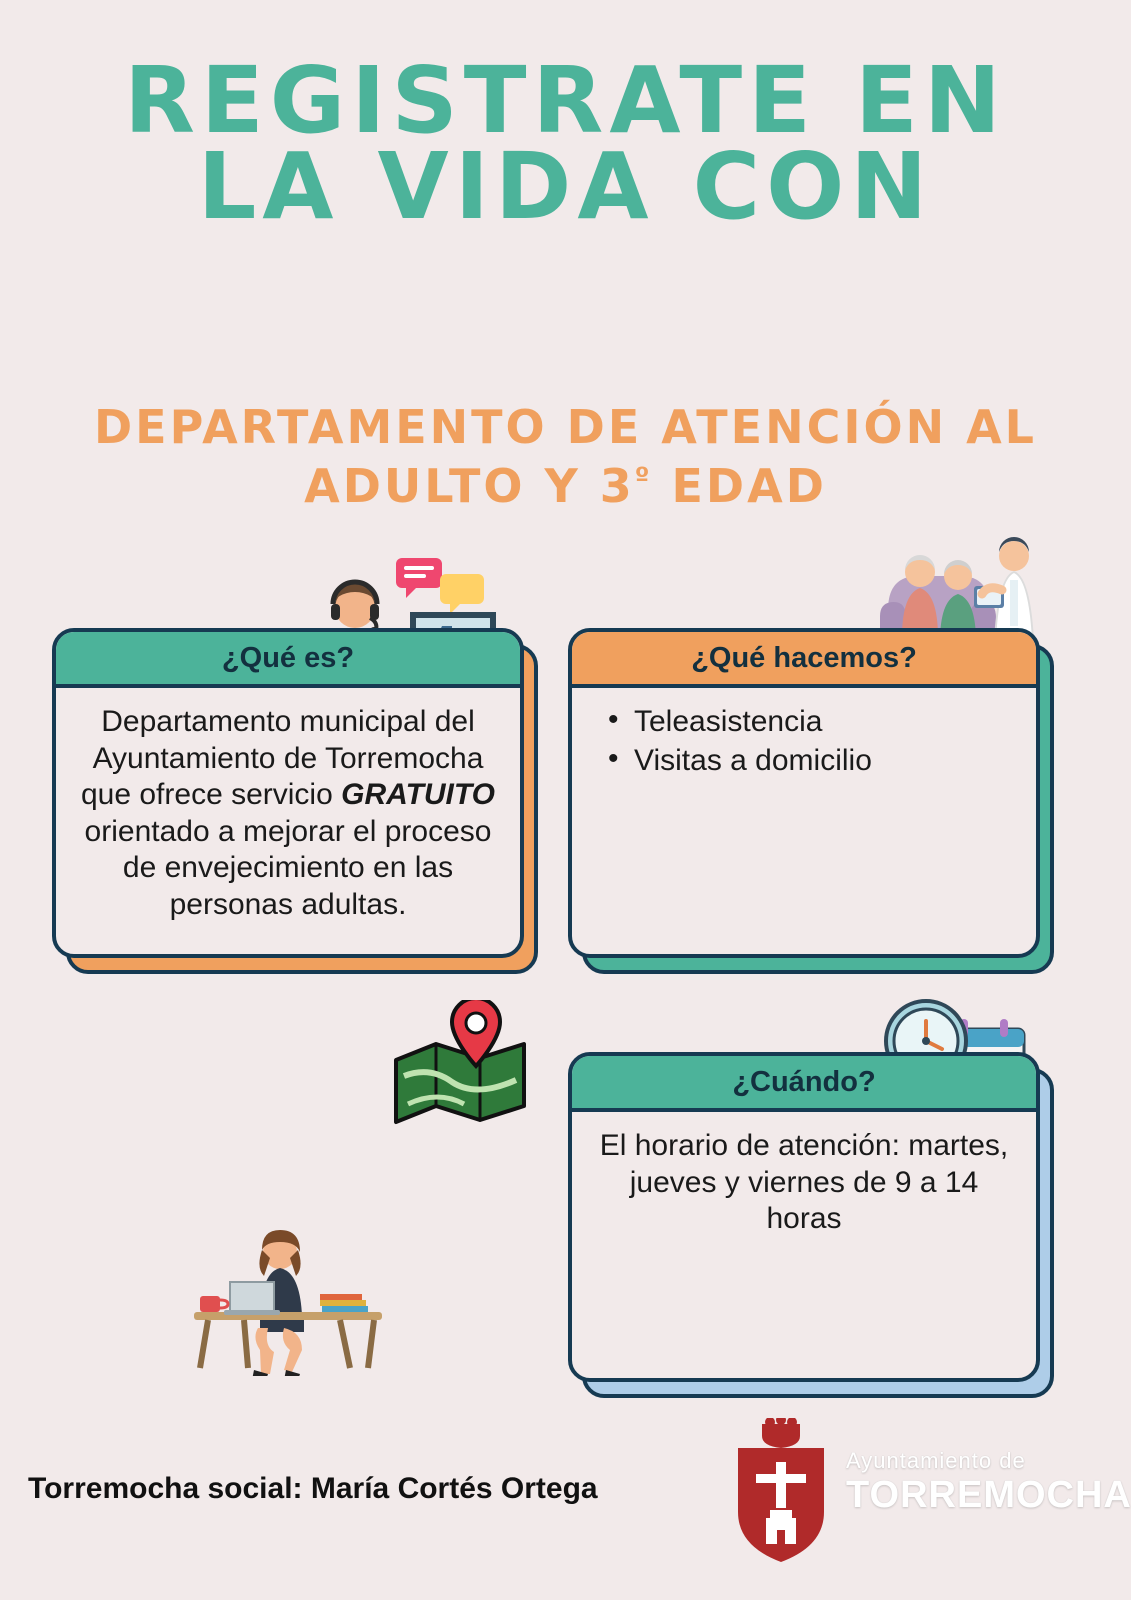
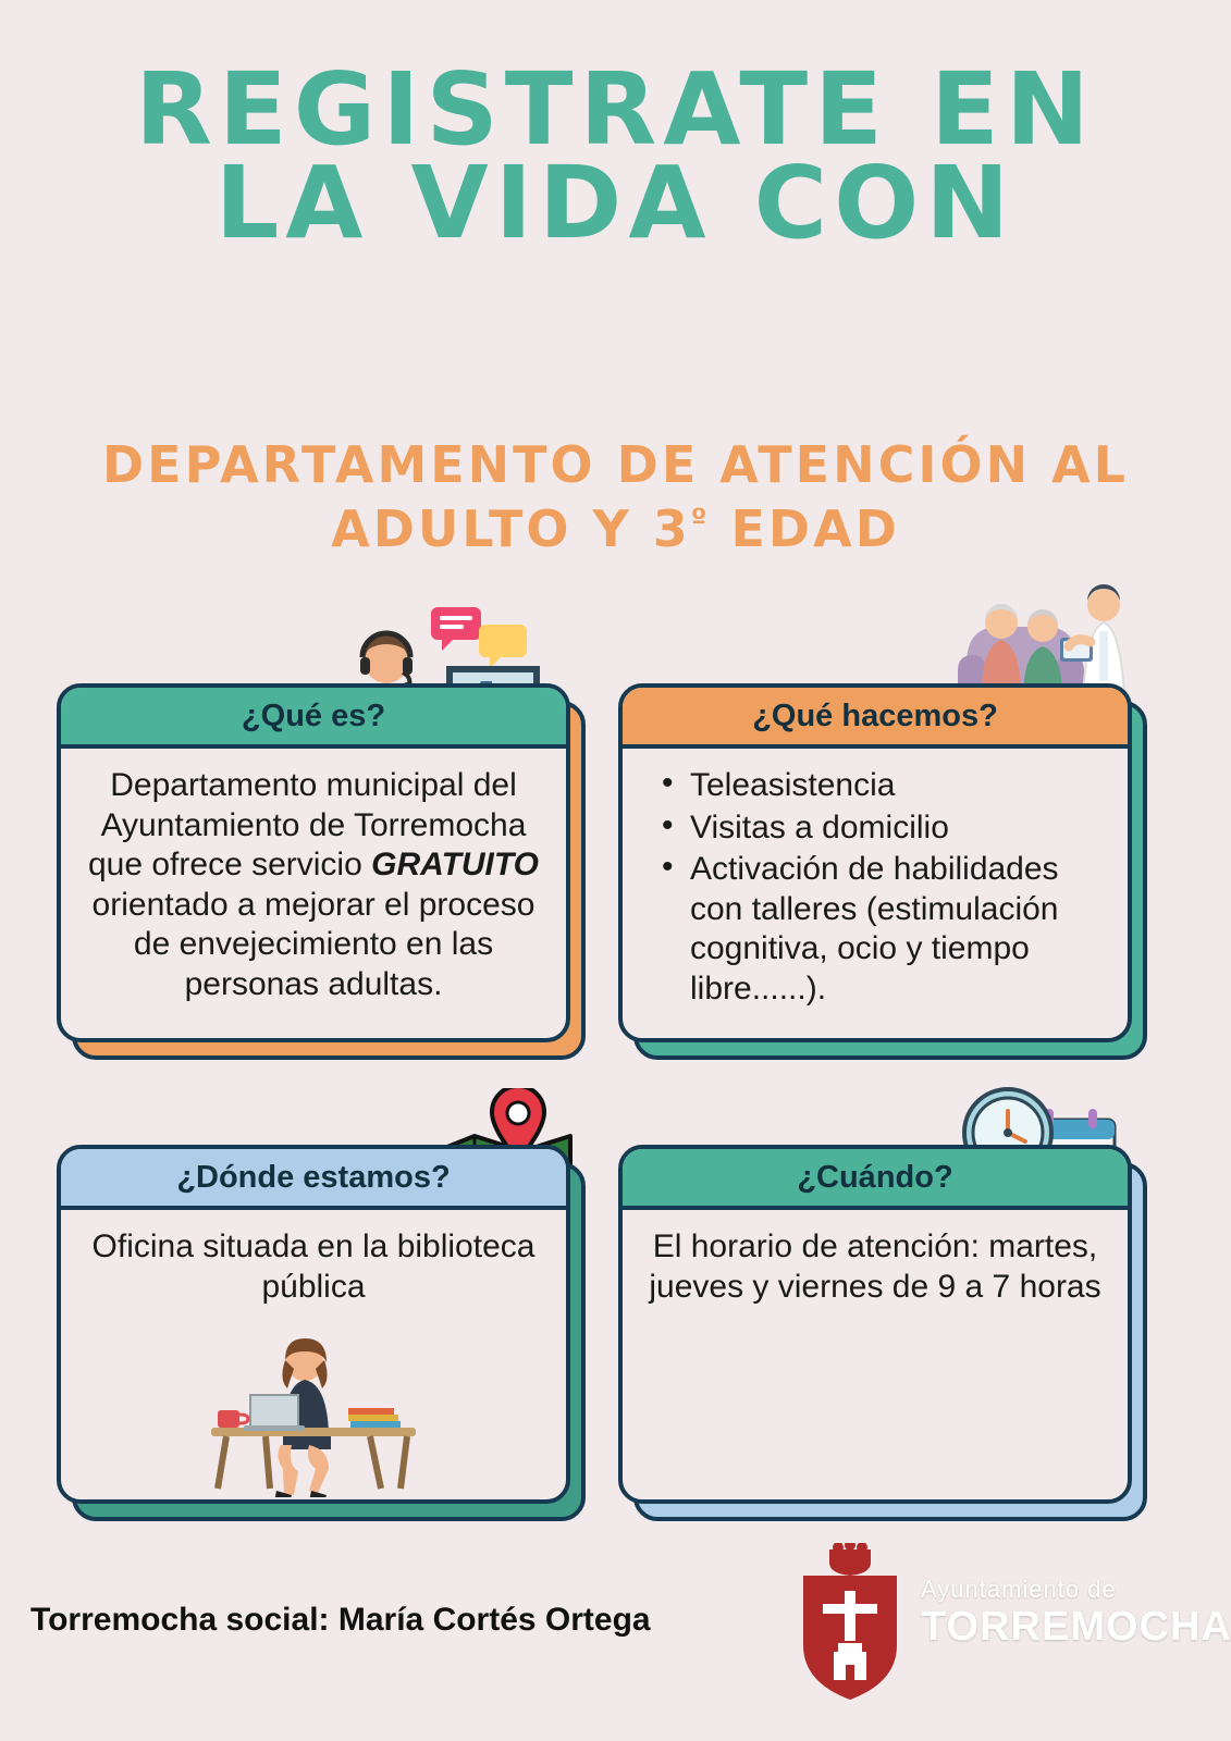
  REGISTRATE EN
  LA VIDA CON
  DEPARTAMENTO DE ATENCIÓN AL
  ADULTO Y 3º EDAD
  ¿Qué es?
  Departamento municipal del Ayuntamiento de Torremocha que ofrece servicio GRATUITO orientado a mejorar el proceso de envejecimiento en las personas adultas.
  ¿Qué hacemos?
  Teleasistencia
  Visitas a domicilio
+ Activación de habilidades con talleres (estimulación cognitiva, ocio y tiempo libre......).
+ ¿Dónde estamos?
+ Oficina situada en la biblioteca pública
  ¿Cuándo?
- El horario de atención: martes, jueves y viernes de 9 a 14 horas
+ El horario de atención: martes, jueves y viernes de 9 a 7 horas
  Torremocha social: María Cortés Ortega
  Ayuntamiento de
  TORREMOCHA
